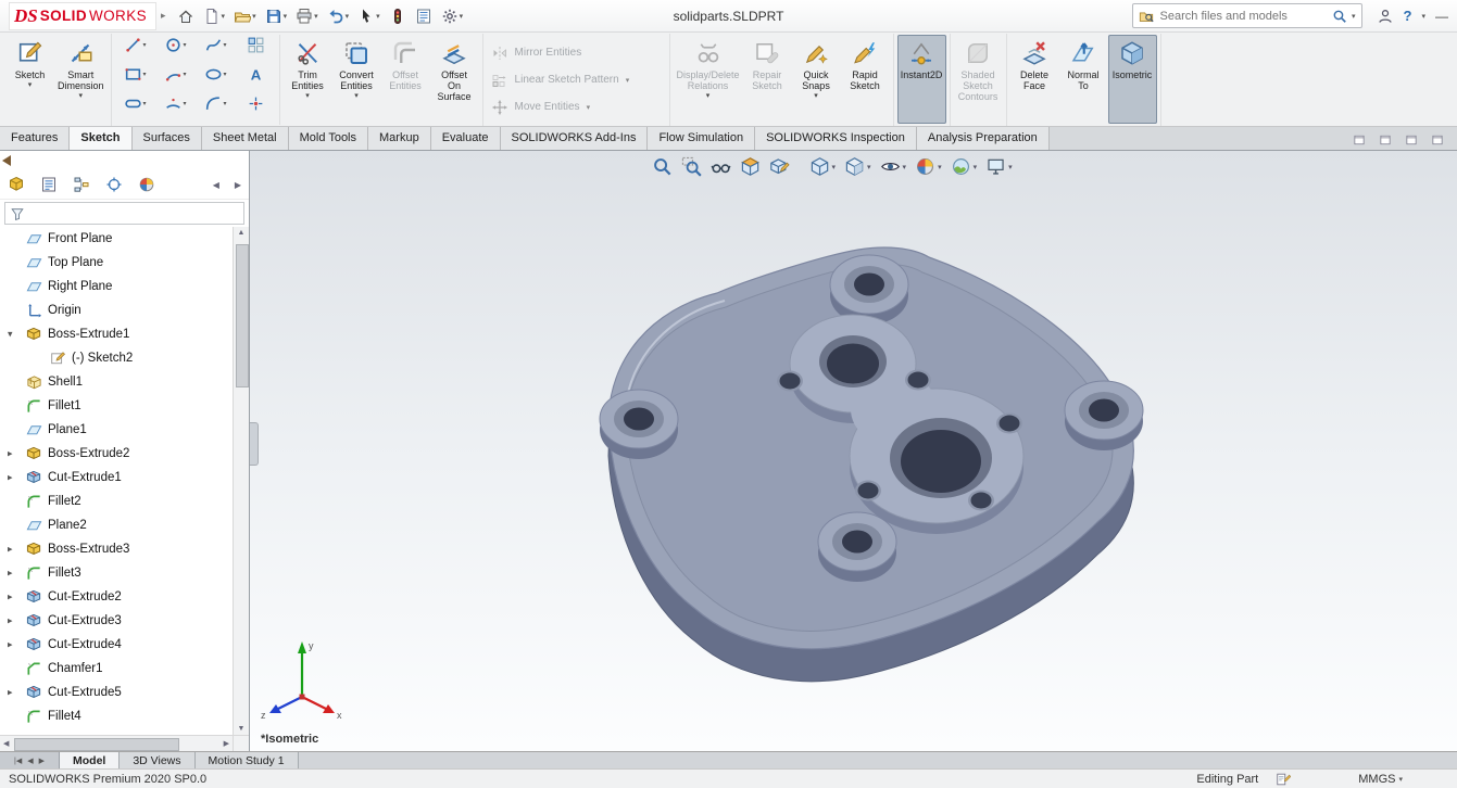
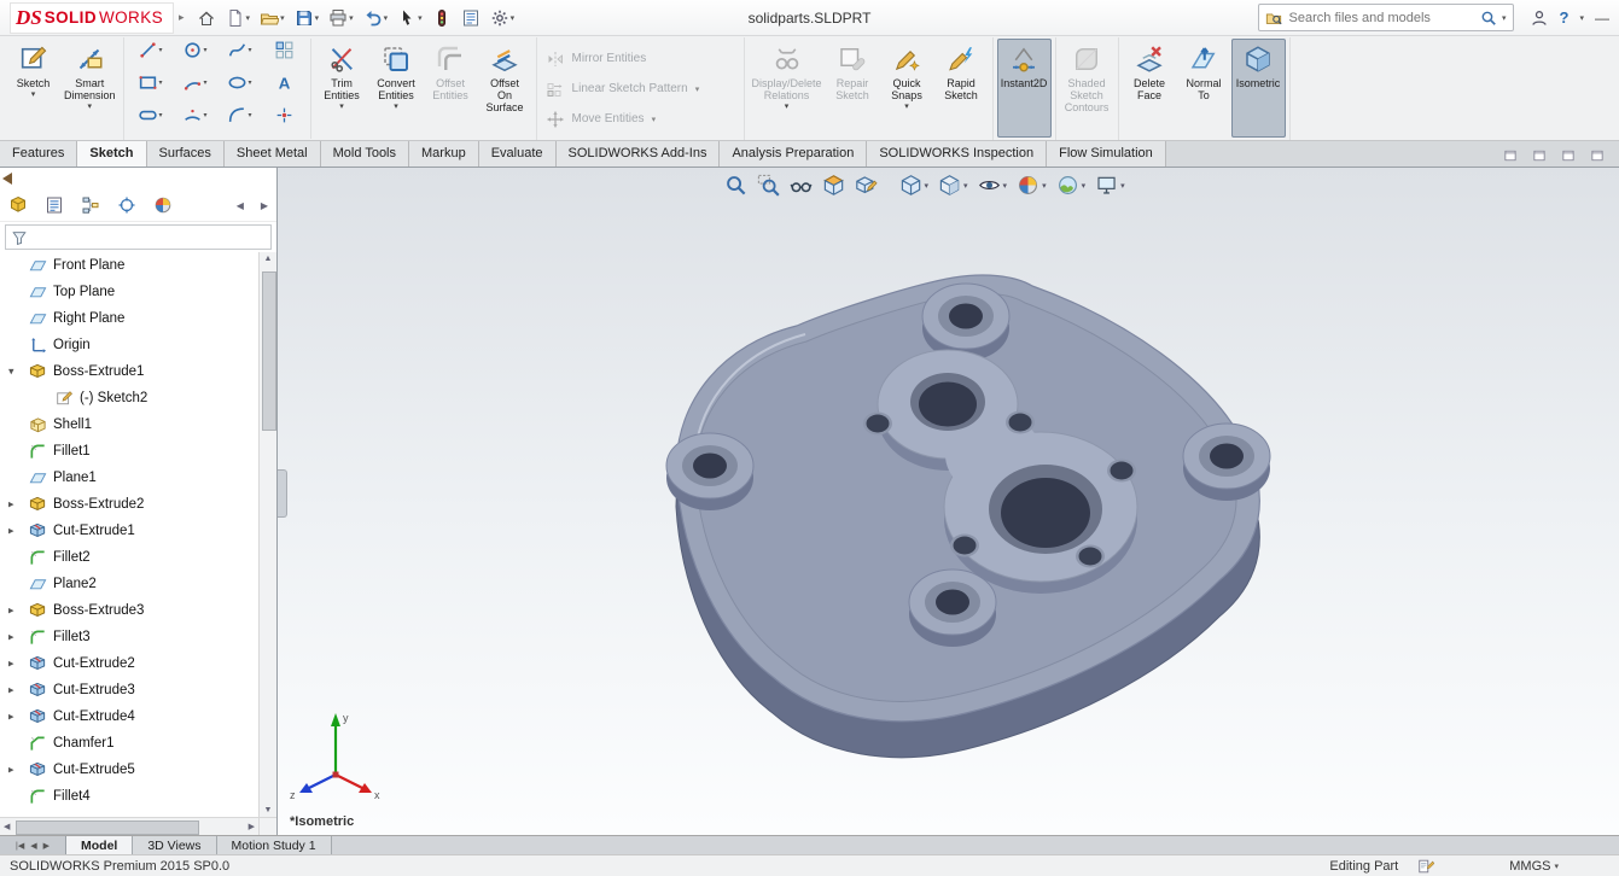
  DS
  SOLID
  WORKS
  ▸
  solidparts.SLDPRT
  Search files and models
  ?
  —
  Sketch
  Smart
  Dimension
  A
  Trim
  Entities
  Convert
  Entities
  Offset
  Entities
  Offset
  On
  Surface
  Mirror Entities
  Linear Sketch Pattern
  Move Entities
  Display/Delete
  Relations
  Repair
  Sketch
  Quick
  Snaps
  Rapid
  Sketch
  Instant2D
  Shaded
  Sketch
  Contours
  Delete
  Face
  Normal
  To
  Isometric
  Features
  Sketch
  Surfaces
  Sheet Metal
  Mold Tools
  Markup
  Evaluate
  SOLIDWORKS Add-Ins
- Flow Simulation
+ Analysis Preparation
  SOLIDWORKS Inspection
- Analysis Preparation
+ Flow Simulation
  ◀
  ▶
  Front Plane
  Top Plane
  Right Plane
  Origin
  ▾
  Boss-Extrude1
  (-) Sketch2
  Shell1
  Fillet1
  Plane1
  ▸
  Boss-Extrude2
  ▸
  Cut-Extrude1
  Fillet2
  Plane2
  ▸
  Boss-Extrude3
  ▸
  Fillet3
  ▸
  Cut-Extrude2
  ▸
  Cut-Extrude3
  ▸
  Cut-Extrude4
  Chamfer1
  ▸
  Cut-Extrude5
  Fillet4
  y
  x
  z
  *Isometric
  Model
  3D Views
  Motion Study 1
- SOLIDWORKS Premium 2020 SP0.0
+ SOLIDWORKS Premium 2015 SP0.0
  Editing Part
  MMGS
